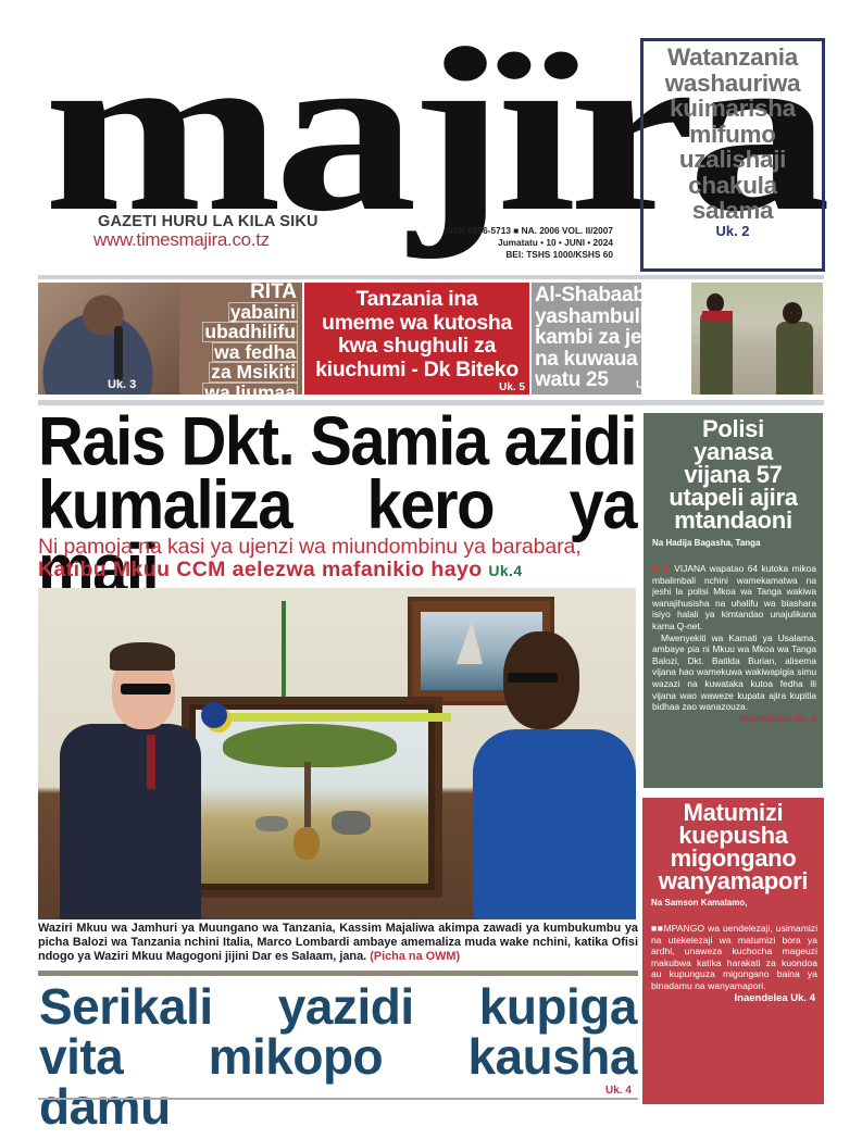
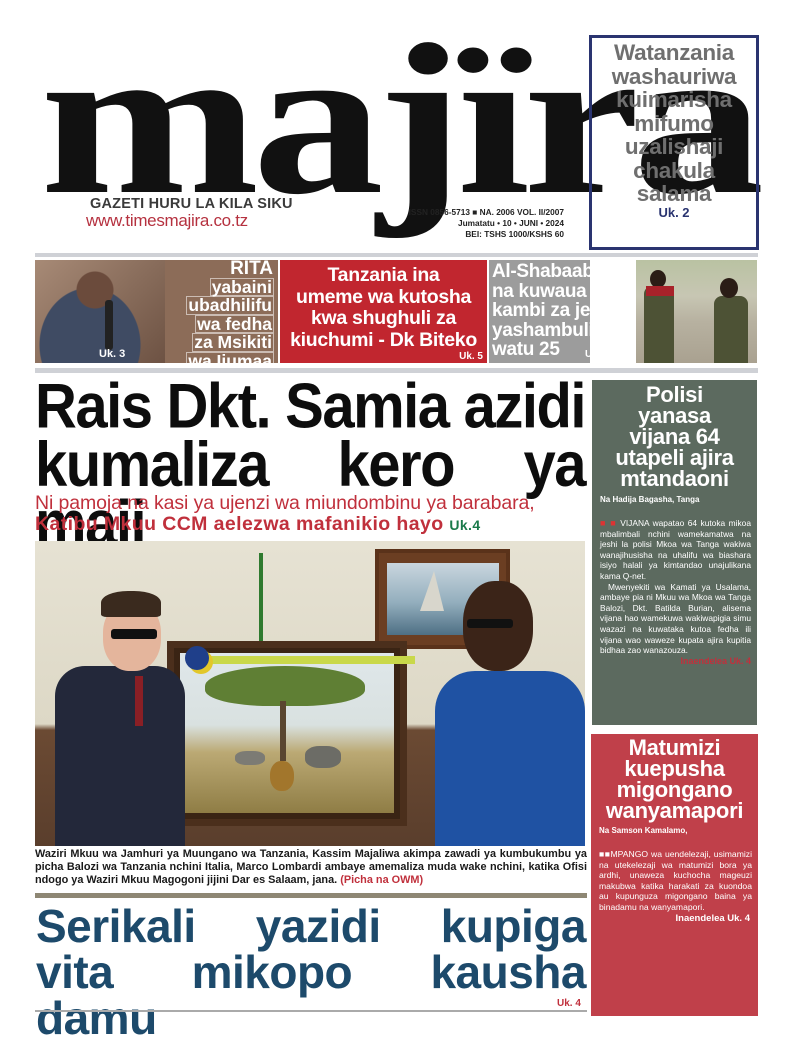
  majïra
  GAZETI HURU LA KILA SIKU
  www.timesmajira.co.tz
  ISSN 0856-5713 ■ NA. 2006 VOL. II/2007
  Jumatatu • 10 • JUNI • 2024
  BEI: TSHS 1000/KSHS 60
  Watanzania
  washauriwa
  kuimarisha
  mifumo
  uzalishaji
  chakula
  salama
  Uk. 2
  RITA
  yabaini
  ubadhilifu
  wa fedha
  za Msikiti
  wa Ijumaa
  Uk. 3
  Tanzania ina
  umeme wa kutosha
  kwa shughuli za
  kiuchumi - Dk Biteko
  Uk. 5
  Al-Shabaab
- yashambulia
+ na kuwaua
  kambi za jeshi
- na kuwaua
+ yashambulia
  watu 25
  Uk. 19
  Rais Dkt. Samia azidi
  kumaliza kero ya maji
  Ni pamoja na kasi ya ujenzi wa miundombinu ya barabara,
  Katibu Mkuu CCM aelezwa mafanikio hayo Uk.4
  Waziri Mkuu wa Jamhuri ya Muungano wa Tanzania, Kassim Majaliwa akimpa zawadi ya kumbukumbu ya picha Balozi wa Tanzania nchini Italia, Marco Lombardi ambaye amemaliza muda wake nchini, katika Ofisi ndogo ya Waziri Mkuu Magogoni jijini Dar es Salaam, jana. (Picha na OWM)
  Serikali yazidi kupiga
  vita mikopo kausha damu
  Uk. 4
  Polisi
  yanasa
- vijana 57
+ vijana 64
  utapeli ajira
  mtandaoni
  Na Hadija Bagasha, Tanga
  ■ ■ VIJANA wapatao 64 kutoka mikoa mbalimbali nchini wamekamatwa na jeshi la polisi Mkoa wa Tanga wakiwa wanajihusisha na uhalifu wa biashara isiyo halali ya kimtandao unajulikana kama Q-net.
  Mwenyekiti wa Kamati ya Usalama, ambaye pia ni Mkuu wa Mkoa wa Tanga Balozi, Dkt. Batilda Burian, alisema vijana hao wamekuwa wakiwapigia simu wazazi na kuwataka kutoa fedha ili vijana wao waweze kupata ajira kupitia bidhaa zao wanazouza.
  Inaendelea Uk. 4
  Matumizi
  kuepusha
  migongano
  wanyamapori
  Na Samson Kamalamo,
  ■■MPANGO wa uendelezaji, usimamizi na utekelezaji wa matumizi bora ya ardhi, unaweza kuchocha mageuzi makubwa katika harakati za kuondoa au kupunguza migongano baina ya binadamu na wanyamapori.
  Inaendelea Uk. 4
